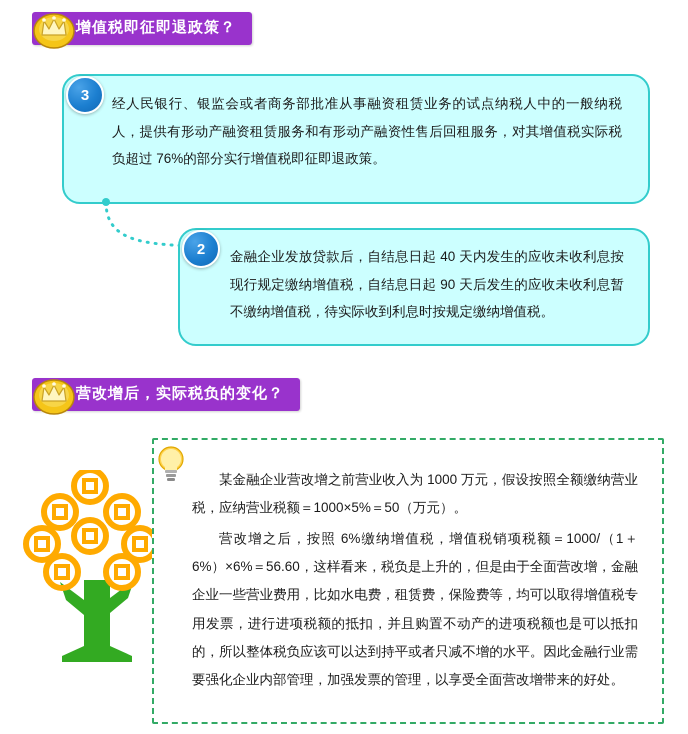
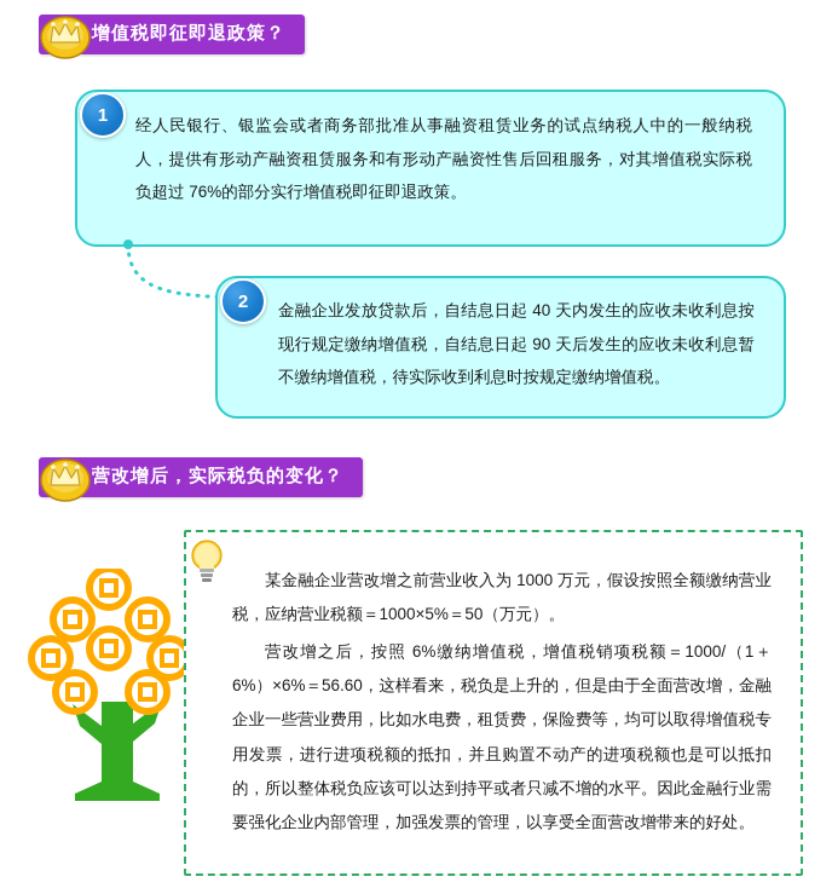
  增值税即征即退政策？
  经人民银行、银监会或者商务部批准从事融资租赁业务的试点纳税人中的一般纳税人，提供有形动产融资租赁服务和有形动产融资性售后回租服务，对其增值税实际税负超过 76%的部分实行增值税即征即退政策。
- 3
+ 1
  金融企业发放贷款后，自结息日起 40 天内发生的应收未收利息按现行规定缴纳增值税，自结息日起 90 天后发生的应收未收利息暂不缴纳增值税，待实际收到利息时按规定缴纳增值税。
  2
  营改增后，实际税负的变化？
  某金融企业营改增之前营业收入为 1000 万元，假设按照全额缴纳营业税，应纳营业税额＝1000×5%＝50（万元）。
  营改增之后，按照 6%缴纳增值税，增值税销项税额＝1000/（1＋6%）×6%＝56.60，这样看来，税负是上升的，但是由于全面营改增，金融企业一些营业费用，比如水电费，租赁费，保险费等，均可以取得增值税专用发票，进行进项税额的抵扣，并且购置不动产的进项税额也是可以抵扣的，所以整体税负应该可以达到持平或者只减不增的水平。因此金融行业需要强化企业内部管理，加强发票的管理，以享受全面营改增带来的好处。
